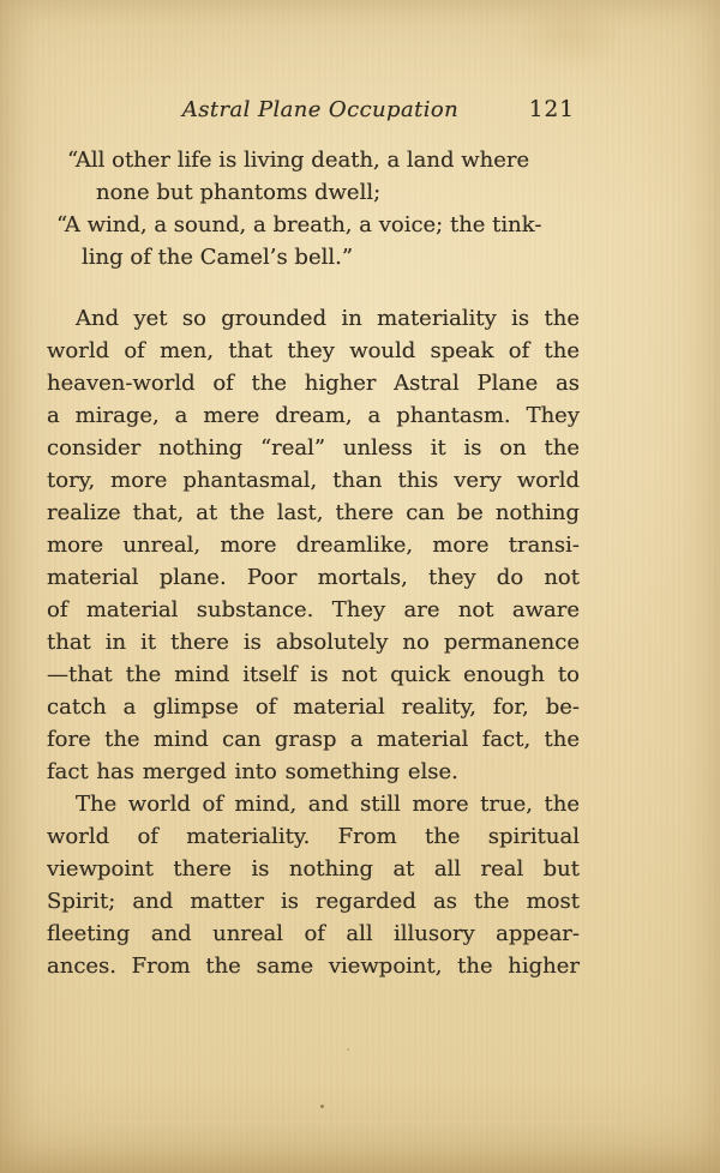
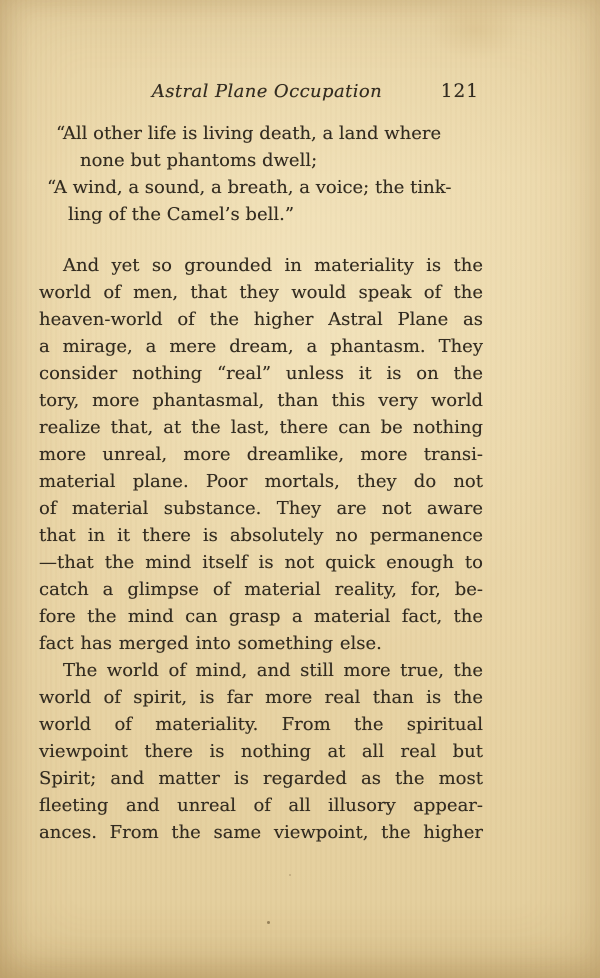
  Astral Plane Occupation
  121
  “All other life is living death, a land where
  none but phantoms dwell;
  “A wind, a sound, a breath, a voice; the tink-
  ling of the Camel’s bell.”
  And yet so grounded in materiality is the
  world of men, that they would speak of the
  heaven-world of the higher Astral Plane as
  a mirage, a mere dream, a phantasm. They
  consider nothing “real” unless it is on the
  tory, more phantasmal, than this very world
  realize that, at the last, there can be nothing
  more unreal, more dreamlike, more transi-
  material plane. Poor mortals, they do not
  of material substance. They are not aware
  that in it there is absolutely no permanence
  —that the mind itself is not quick enough to
  catch a glimpse of material reality, for, be-
  fore the mind can grasp a material fact, the
  fact has merged into something else.
  The world of mind, and still more true, the
+ world of spirit, is far more real than is the
  world of materiality. From the spiritual
  viewpoint there is nothing at all real but
  Spirit; and matter is regarded as the most
  fleeting and unreal of all illusory appear-
  ances. From the same viewpoint, the higher
